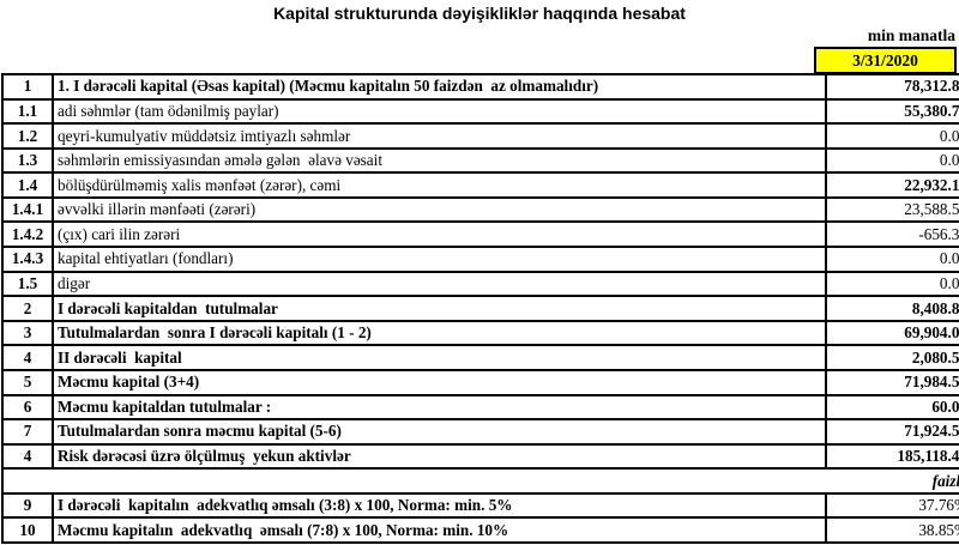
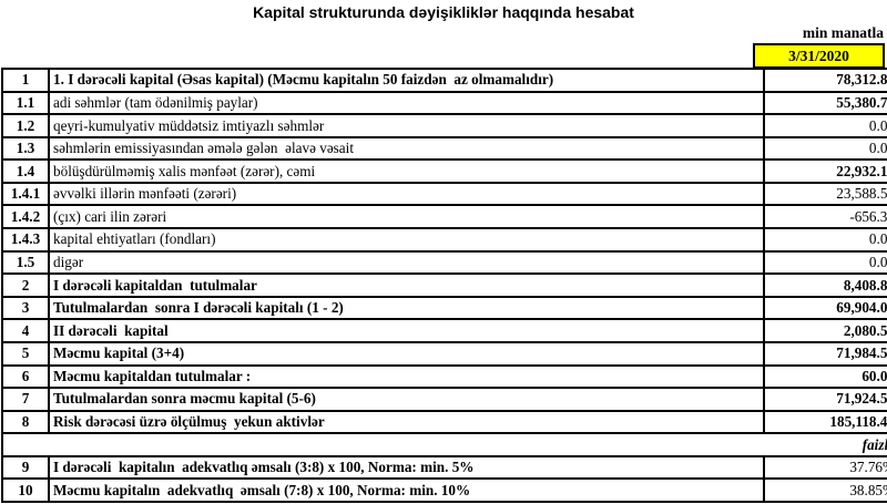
  Kapital strukturunda dəyişikliklər haqqında hesabat
  min manatla
  3/31/2020
  1	1. I dərəcəli kapital (Əsas kapital) (Məcmu kapitalın 50 faizdən az olmamalıdır)	78,312.8
  1.1	adi səhmlər (tam ödənilmiş paylar)	55,380.7
  1.2	qeyri-kumulyativ müddətsiz imtiyazlı səhmlər	0.0
  1.3	səhmlərin emissiyasından əmələ gələn əlavə vəsait	0.0
  1.4	bölüşdürülməmiş xalis mənfəət (zərər), cəmi	22,932.1
  1.4.1	əvvəlki illərin mənfəəti (zərəri)	23,588.5
  1.4.2	(çıx) cari ilin zərəri	-656.3
  1.4.3	kapital ehtiyatları (fondları)	0.0
  1.5	digər	0.0
  2	I dərəcəli kapitaldan tutulmalar	8,408.8
  3	Tutulmalardan sonra I dərəcəli kapitalı (1 - 2)	69,904.0
  4	II dərəcəli kapital	2,080.5
  5	Məcmu kapital (3+4)	71,984.5
  6	Məcmu kapitaldan tutulmalar :	60.0
  7	Tutulmalardan sonra məcmu kapital (5-6)	71,924.5
- 4	Risk dərəcəsi üzrə ölçülmuş yekun aktivlər	185,118.4
+ 8	Risk dərəcəsi üzrə ölçülmuş yekun aktivlər	185,118.4
  faizl
  9	I dərəcəli kapitalın adekvatlıq əmsalı (3:8) x 100, Norma: min. 5%	37.76
  10	Məcmu kapitalın adekvatlıq əmsalı (7:8) x 100, Norma: min. 10%	38.85
